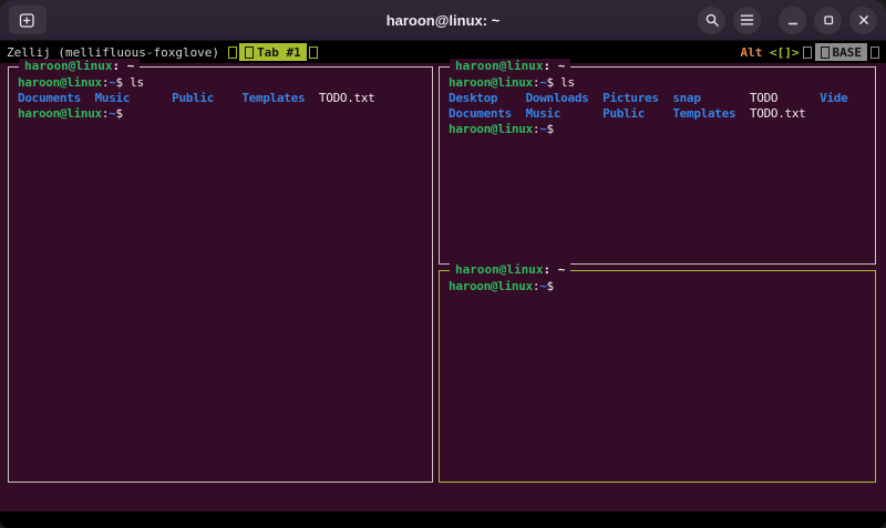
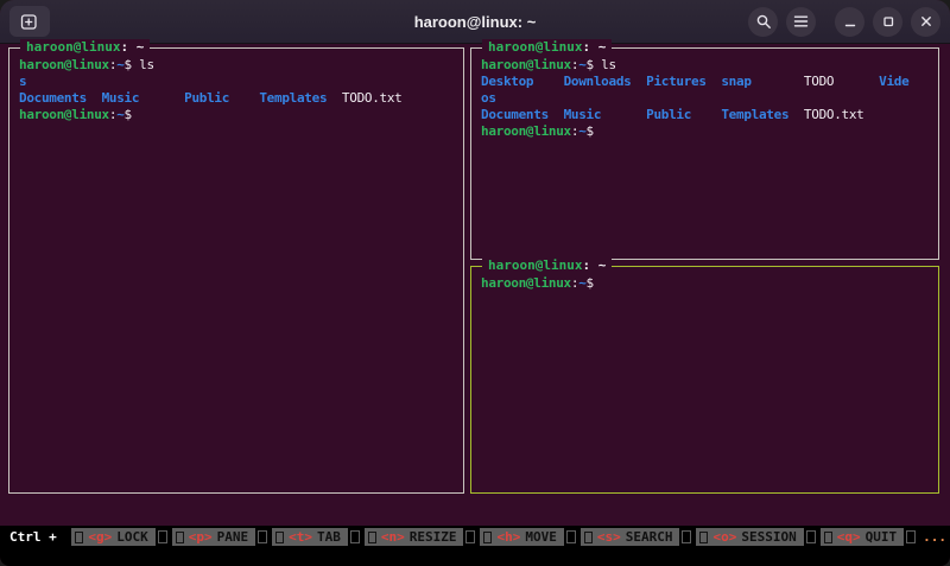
  haroon@linux: ~
- Zellij (mellifluous-foxglove)
- Tab #1
- Alt <[]>
- BASE
  haroon@linux: ~
  haroon@linux:~$ ls
+ s
  Documents Music Public Templates TODO.txt
  haroon@linux:~$
  haroon@linux: ~
  haroon@linux:~$ ls
  Desktop Downloads Pictures snap TODO Vide
+ os
  Documents Music Public Templates TODO.txt
  haroon@linux:~$
  haroon@linux: ~
  haroon@linux:~$
+ Ctrl +
+ <g>
+ LOCK
+ <p>
+ PANE
+ <t>
+ TAB
+ <n>
+ RESIZE
+ <h>
+ MOVE
+ <s>
+ SEARCH
+ <o>
+ SESSION
+ <q>
+ QUIT
+ ...
